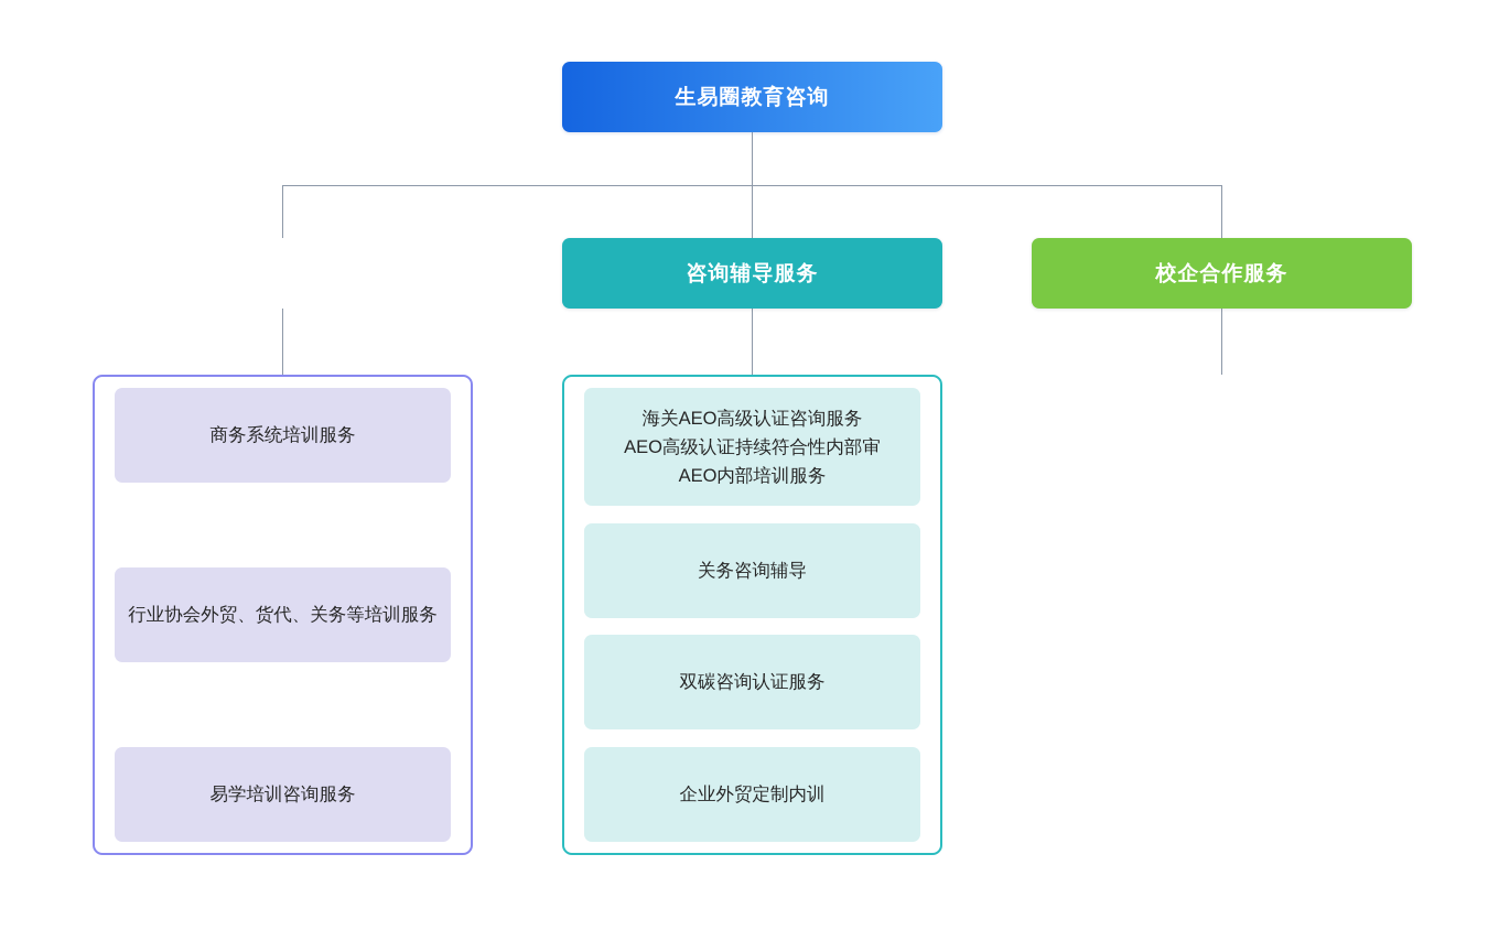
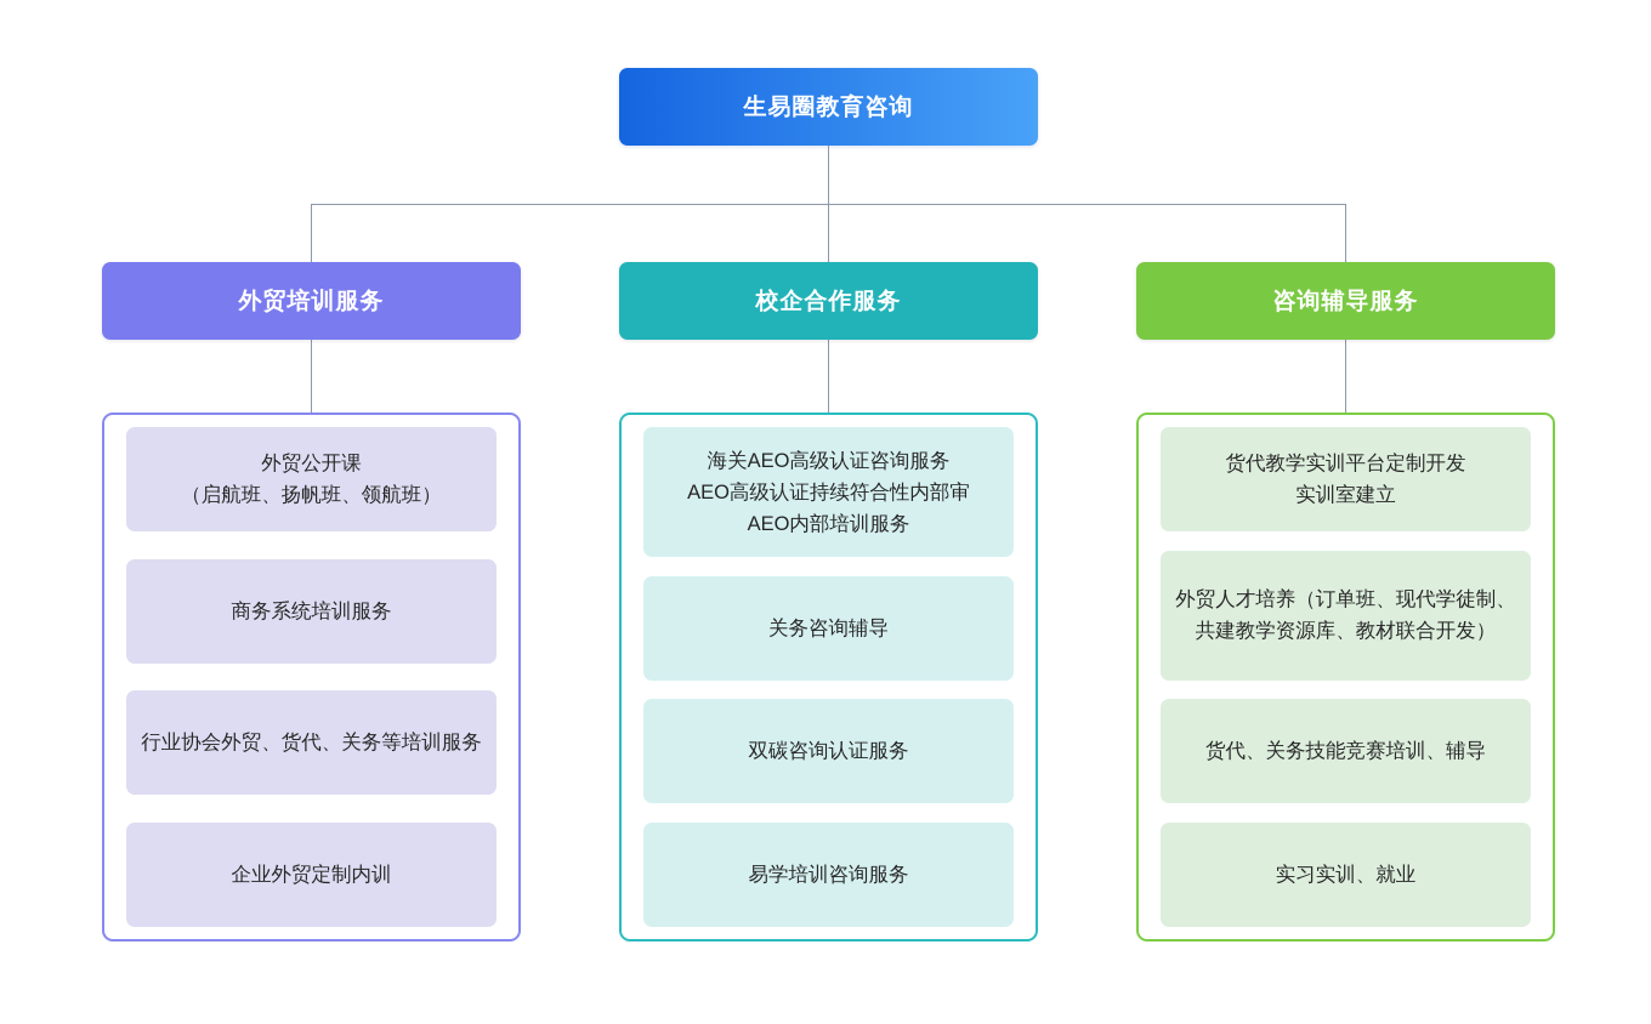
  生易圈教育咨询
+ 外贸培训服务
+ 外贸公开课
+ （启航班、扬帆班、领航班）
  商务系统培训服务
  行业协会外贸、货代、关务等培训服务
- 易学培训咨询服务
+ 企业外贸定制内训
- 咨询辅导服务
+ 校企合作服务
  海关AEO高级认证咨询服务
  AEO高级认证持续符合性内部审
  AEO内部培训服务
  关务咨询辅导
  双碳咨询认证服务
- 企业外贸定制内训
+ 易学培训咨询服务
- 校企合作服务
+ 咨询辅导服务
+ 货代教学实训平台定制开发
+ 实训室建立
+ 外贸人才培养（订单班、现代学徒制、共建教学资源库、教材联合开发）
+ 货代、关务技能竞赛培训、辅导
+ 实习实训、就业
